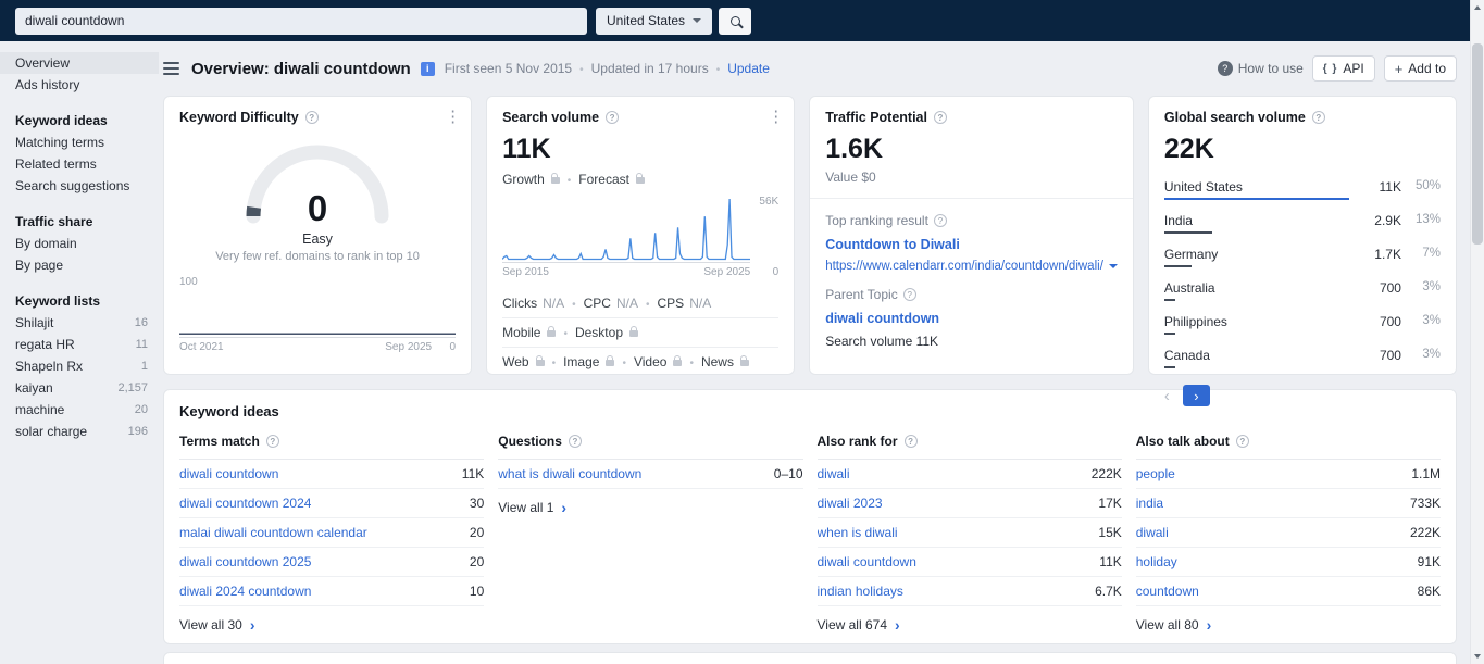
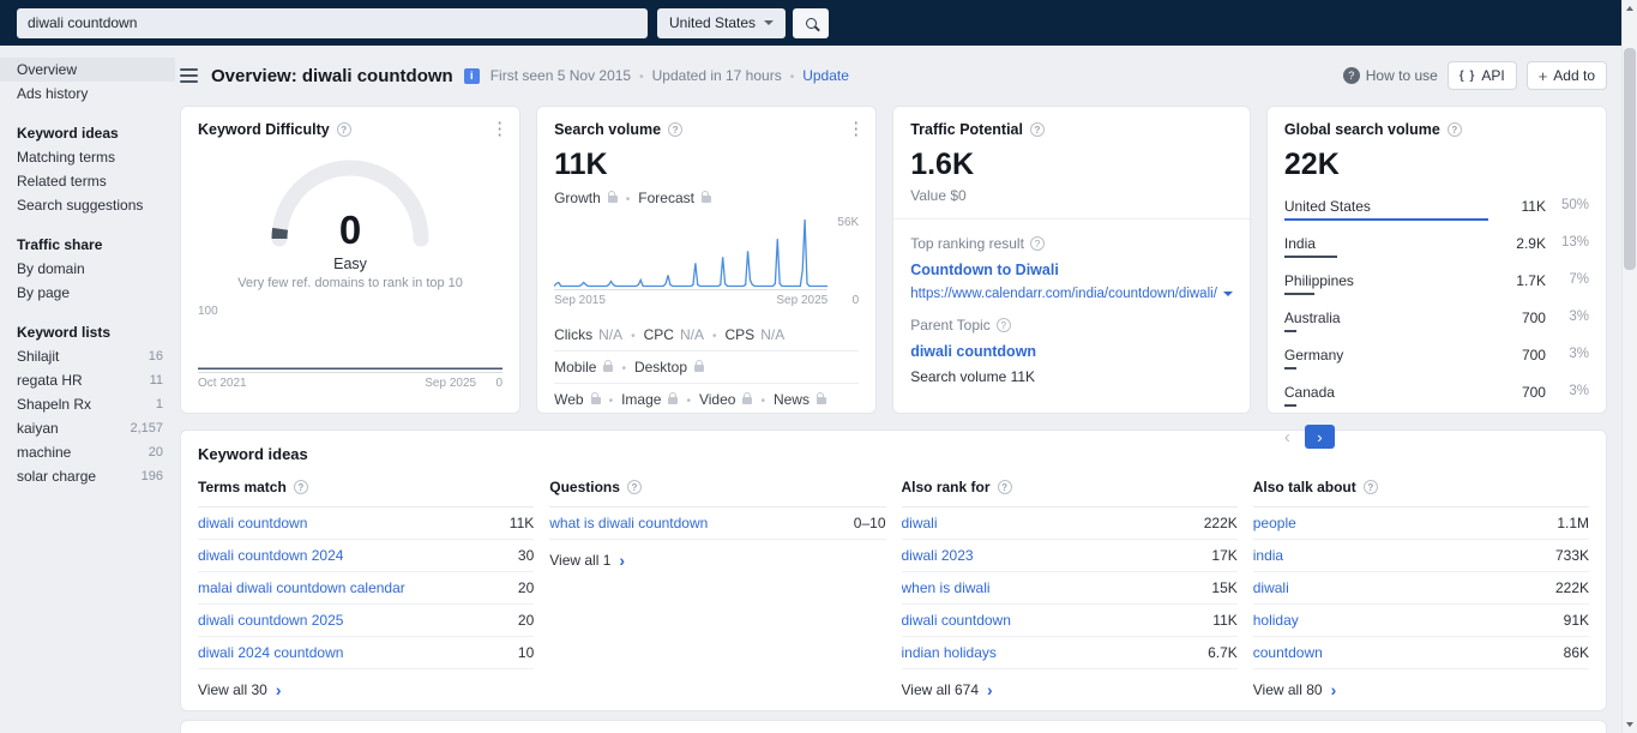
  diwali countdown
  United States
  Overview
  Ads history
  Keyword ideas
  Matching terms
  Related terms
  Search suggestions
  Traffic share
  By domain
  By page
  Keyword lists
  Shilajit
  16
  regata HR
  11
  Shapeln Rx
  1
  kaiyan
  2,157
  machine
  20
  solar charge
  196
  Overview: diwali countdown
  First seen 5 Nov 2015
  Updated in 17 hours
  Update
  How to use
  API
  Add to
  Keyword Difficulty
  0
  Easy
  Very few ref. domains to rank in top 10
  100
  Oct 2021
  Sep 2025
  0
  Search volume
  11K
  Growth
  Forecast
  Sep 2015
  Sep 2025
  56K
  0
  Clicks
  N/A
  CPC
  N/A
  CPS
  N/A
  Mobile
  Desktop
  Web
  Image
  Video
  News
  Traffic Potential
  1.6K
  Value $0
  Top ranking result
  Countdown to Diwali
  https://www.calendarr.com/india/countdown/diwali/
  Parent Topic
  diwali countdown
  Search volume 11K
  Global search volume
  22K
  United States
  11K
  50%
  India
  2.9K
  13%
- Germany
+ Philippines
  1.7K
  7%
  Australia
  700
  3%
- Philippines
+ Germany
  700
  3%
  Canada
  700
  3%
  Keyword ideas
  Terms match
  diwali countdown
  11K
  diwali countdown 2024
  30
  malai diwali countdown calendar
  20
  diwali countdown 2025
  20
  diwali 2024 countdown
  10
  View all 30
  Questions
  what is diwali countdown
  0–10
  View all 1
  Also rank for
  diwali
  222K
  diwali 2023
  17K
  when is diwali
  15K
  diwali countdown
  11K
  indian holidays
  6.7K
  View all 674
  Also talk about
  people
  1.1M
  india
  733K
  diwali
  222K
  holiday
  91K
  countdown
  86K
  View all 80
